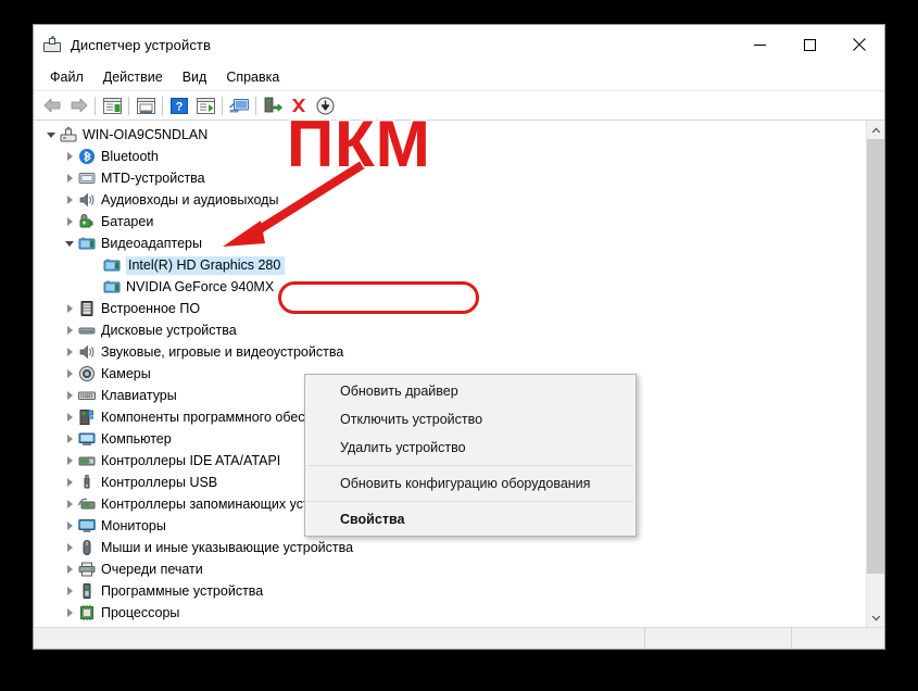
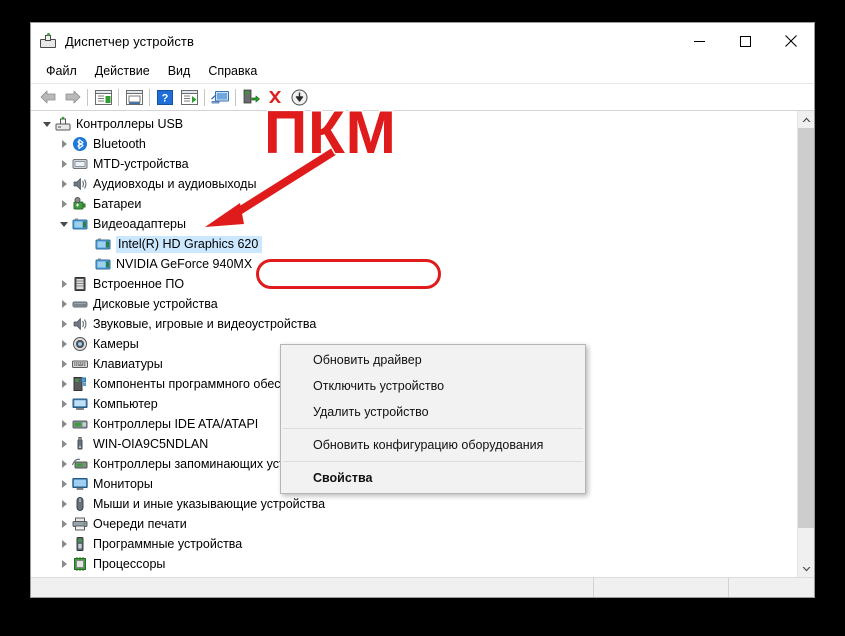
  Диспетчер устройств
  Файл
  Действие
  Вид
  Справка
  ?
- WIN-OIA9C5NDLAN
+ Контроллеры USB
  Bluetooth
  MTD-устройства
  Аудиовходы и аудиовыходы
  Батареи
  Видеоадаптеры
- Intel(R) HD Graphics 280
+ Intel(R) HD Graphics 620
  NVIDIA GeForce 940MX
  Встроенное ПО
  Дисковые устройства
  Звуковые, игровые и видеоустройства
  Камеры
  Клавиатуры
  Компоненты программного обес
  Компьютер
  Контроллеры IDE ATA/ATAPI
- Контроллеры USB
+ WIN-OIA9C5NDLAN
  Контроллеры запоминающих ус
  Мониторы
  Мыши и иные указывающие устройства
  Очереди печати
  Программные устройства
  Процессоры
  Обновить драйвер
  Отключить устройство
  Удалить устройство
  Обновить конфигурацию оборудования
  Свойства
  ПКМ
